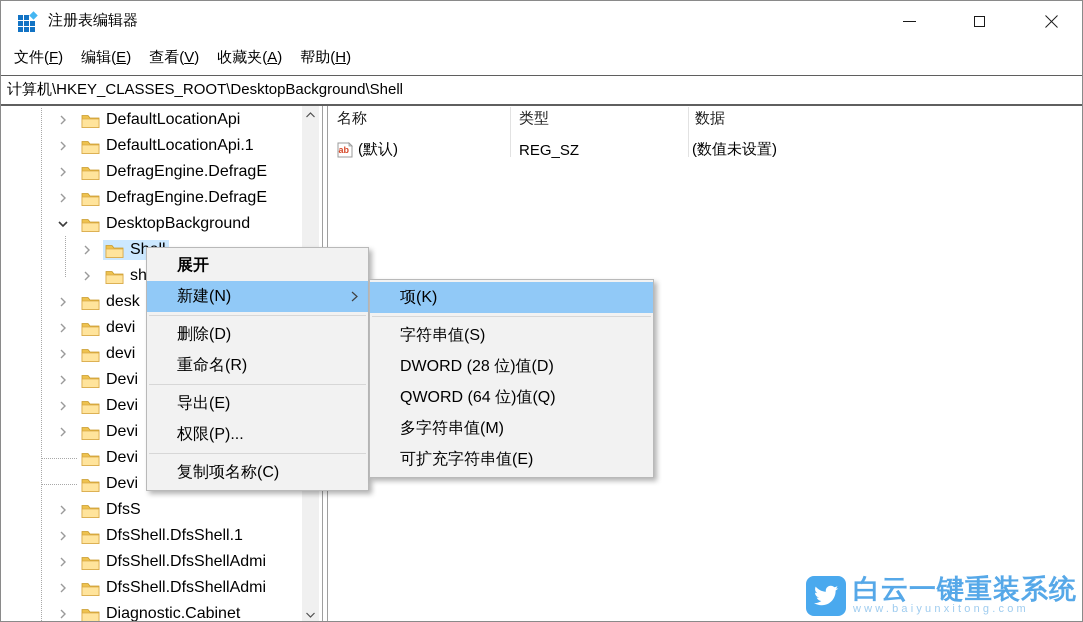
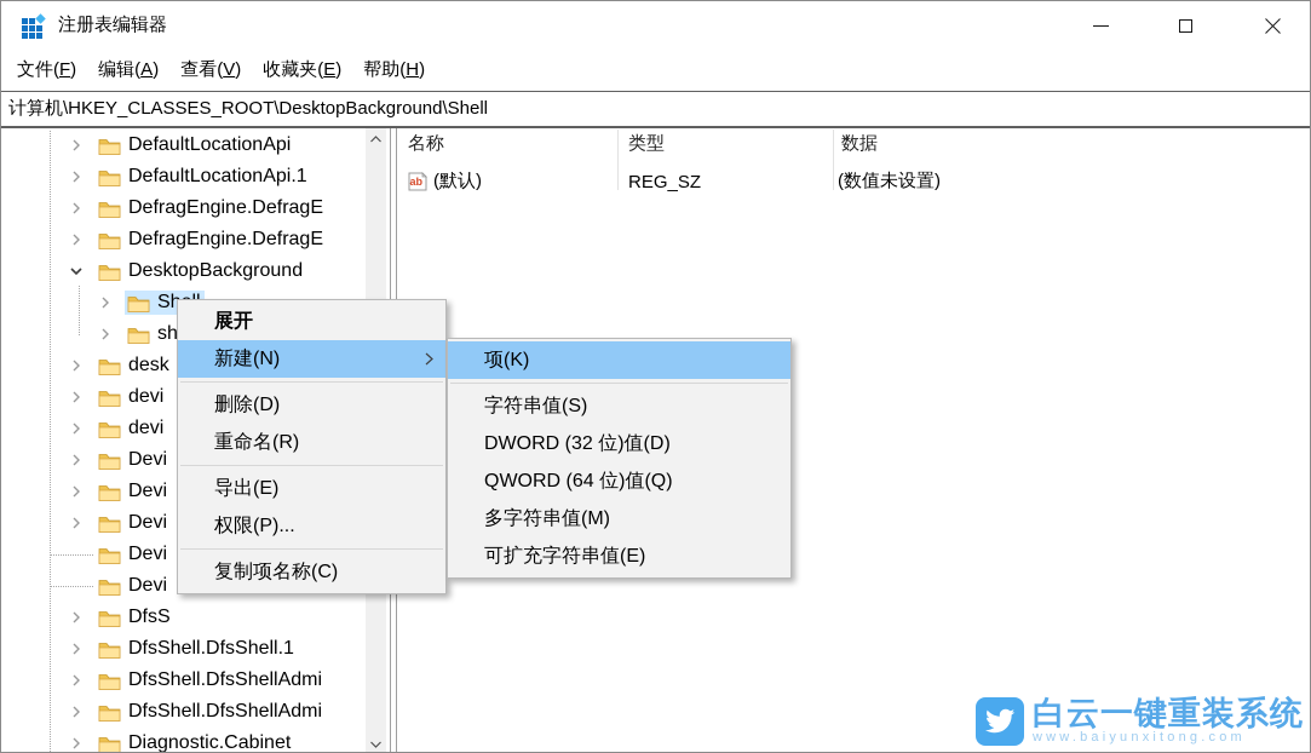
  注册表编辑器
  文件(F)
- 编辑(E)
+ 编辑(A)
  查看(V)
- 收藏夹(A)
+ 收藏夹(E)
  帮助(H)
  计算机\HKEY_CLASSES_ROOT\DesktopBackground\Shell
  DefaultLocationApi
  DefaultLocationApi.1
  DefragEngine.DefragE
  DefragEngine.DefragE
  DesktopBackground
  sh
  desk
  devi
  devi
  Devi
  Devi
  Devi
  Devi
  Devi
  DfsS
  DfsShell.DfsShell.1
  DfsShell.DfsShellAdmi
  DfsShell.DfsShellAdmi
  Diagnostic.Cabinet
  名称
  类型
  数据
  ab
  (默认)
  REG_SZ
  (数值未设置)
  展开
  新建(N)
  删除(D)
  重命名(R)
  导出(E)
  权限(P)...
  复制项名称(C)
  项(K)
  字符串值(S)
- DWORD (28 位)值(D)
+ DWORD (32 位)值(D)
  QWORD (64 位)值(Q)
  多字符串值(M)
  可扩充字符串值(E)
  白云一键重装系统
  www.baiyunxitong.com
